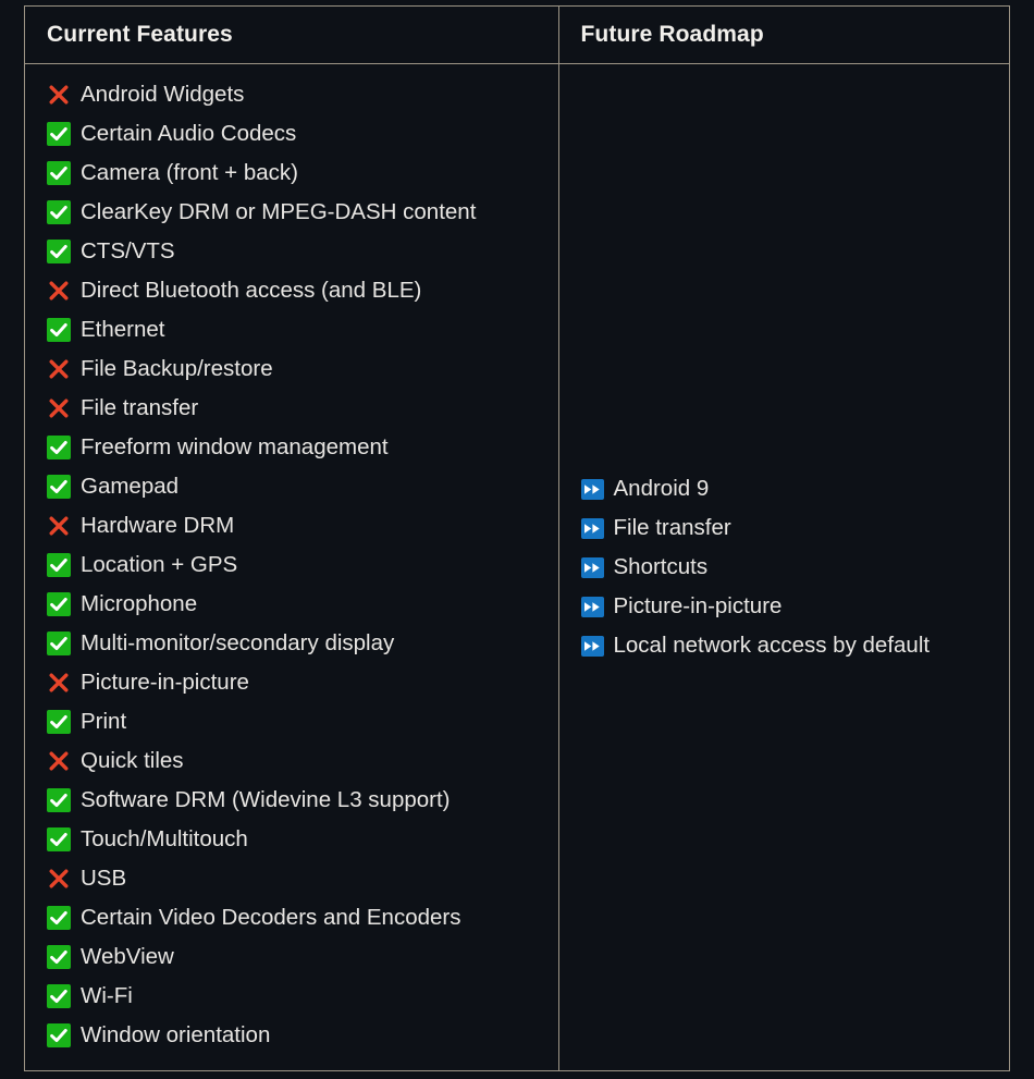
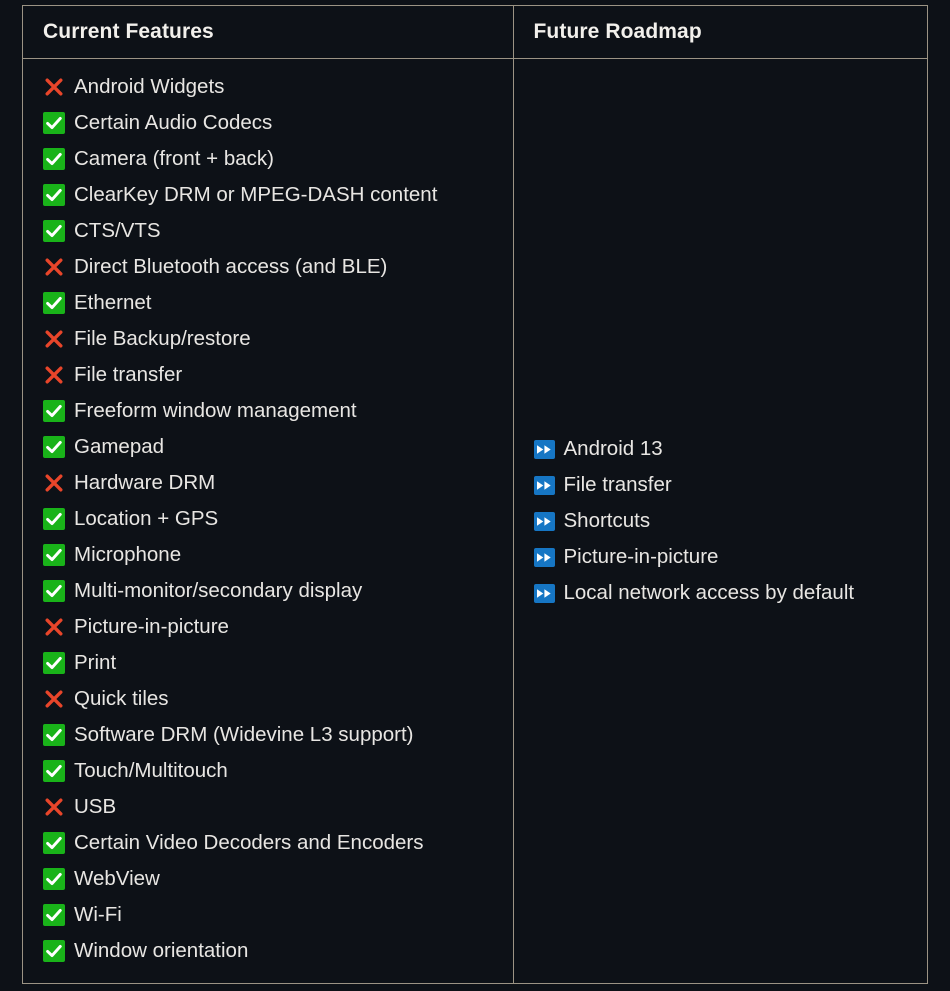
  Current Features	Future Roadmap
- Android WidgetsCertain Audio CodecsCamera (front + back)ClearKey DRM or MPEG-DASH contentCTS/VTSDirect Bluetooth access (and BLE)EthernetFile Backup/restoreFile transferFreeform window managementGamepadHardware DRMLocation + GPSMicrophoneMulti-monitor/secondary displayPicture-in-picturePrintQuick tilesSoftware DRM (Widevine L3 support)Touch/MultitouchUSBCertain Video Decoders and EncodersWebViewWi-FiWindow orientation	Android 9File transferShortcutsPicture-in-pictureLocal network access by default
+ Android WidgetsCertain Audio CodecsCamera (front + back)ClearKey DRM or MPEG-DASH contentCTS/VTSDirect Bluetooth access (and BLE)EthernetFile Backup/restoreFile transferFreeform window managementGamepadHardware DRMLocation + GPSMicrophoneMulti-monitor/secondary displayPicture-in-picturePrintQuick tilesSoftware DRM (Widevine L3 support)Touch/MultitouchUSBCertain Video Decoders and EncodersWebViewWi-FiWindow orientation	Android 13File transferShortcutsPicture-in-pictureLocal network access by default
